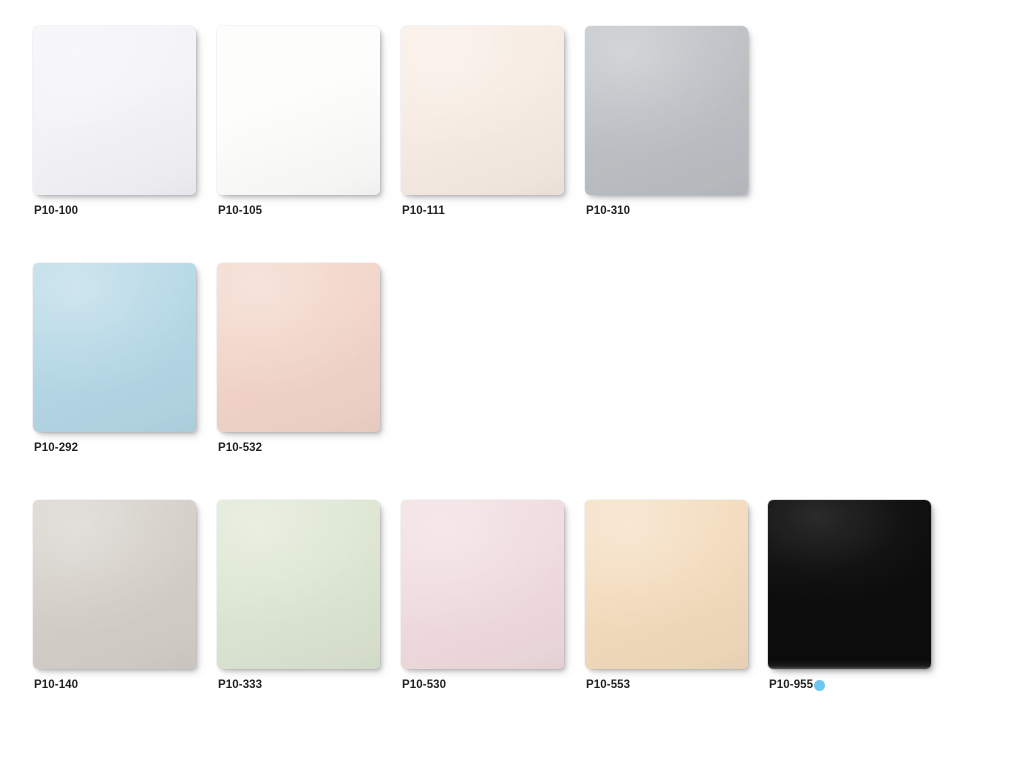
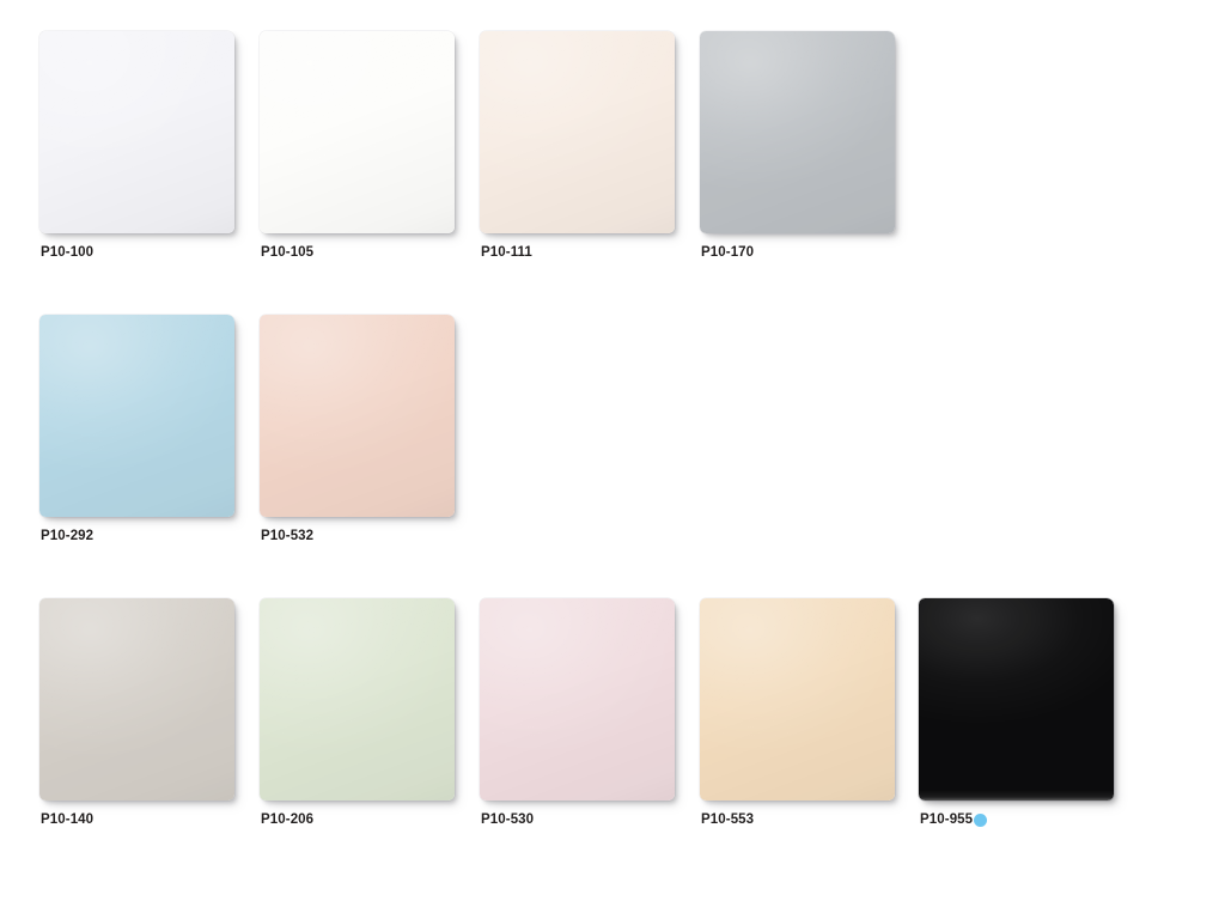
  P10-100
  P10-105
  P10-111
- P10-310
+ P10-170
  P10-292
  P10-532
  P10-140
- P10-333
+ P10-206
  P10-530
  P10-553
  P10-955
